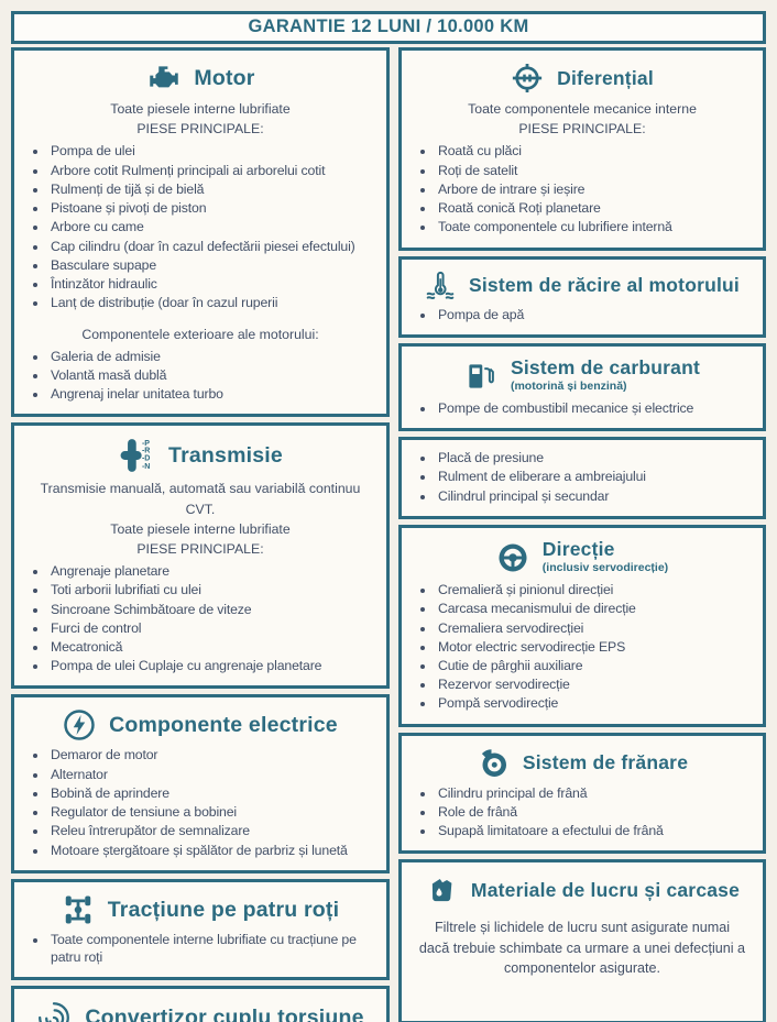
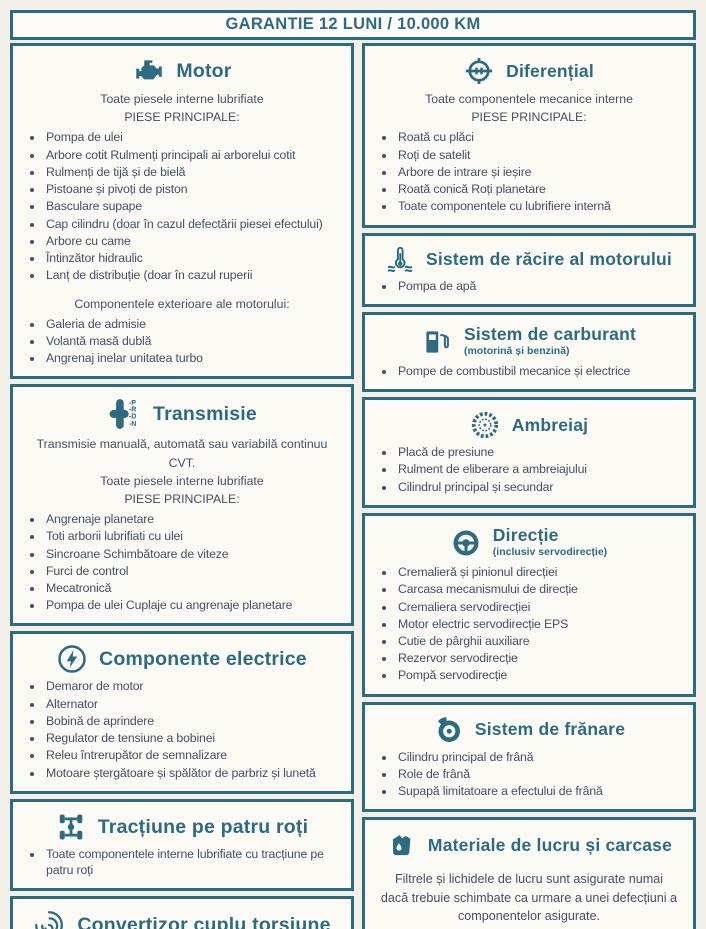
  GARANTIE 12 LUNI / 10.000 KM
  Motor
  Toate piesele interne lubrifiate
  PIESE PRINCIPALE:
  Pompa de ulei
  Arbore cotit Rulmenți principali ai arborelui cotit
  Rulmenți de tijă și de bielă
  Pistoane și pivoți de piston
- Arbore cu came
+ Basculare supape
  Cap cilindru (doar în cazul defectării piesei efectului)
- Basculare supape
+ Arbore cu came
  Întinzător hidraulic
  Lanț de distribuție (doar în cazul ruperii
  Componentele exterioare ale motorului:
  Galeria de admisie
  Volantă masă dublă
  Angrenaj inelar unitatea turbo
  -P
  -R
  -D
  -N
  Transmisie
  Transmisie manuală, automată sau variabilă continuu
  CVT.
  Toate piesele interne lubrifiate
  PIESE PRINCIPALE:
  Angrenaje planetare
  Toti arborii lubrifiati cu ulei
  Sincroane Schimbătoare de viteze
  Furci de control
  Mecatronică
  Pompa de ulei Cuplaje cu angrenaje planetare
  Componente electrice
  Demaror de motor
  Alternator
  Bobină de aprindere
  Regulator de tensiune a bobinei
  Releu întrerupător de semnalizare
  Motoare ștergătoare și spălător de parbriz și lunetă
  Tracțiune pe patru roți
  Toate componentele interne lubrifiate cu tracțiune pe patru roți
  Convertizor cuplu torsiune
  Diferențial
  Toate componentele mecanice interne
  PIESE PRINCIPALE:
  Roată cu plăci
  Roți de satelit
  Arbore de intrare și ieșire
  Roată conică Roți planetare
  Toate componentele cu lubrifiere internă
  Sistem de răcire al motorului
  Pompa de apă
  Sistem de carburant
  (motorină și benzină)
  Pompe de combustibil mecanice și electrice
+ Ambreiaj
  Placă de presiune
  Rulment de eliberare a ambreiajului
  Cilindrul principal și secundar
  Direcție
  (inclusiv servodirecție)
  Cremalieră și pinionul direcției
  Carcasa mecanismului de direcție
  Cremaliera servodirecției
  Motor electric servodirecție EPS
  Cutie de pârghii auxiliare
  Rezervor servodirecție
  Pompă servodirecție
  Sistem de frănare
  Cilindru principal de frână
  Role de frână
  Supapă limitatoare a efectului de frână
  Materiale de lucru și carcase
  Filtrele și lichidele de lucru sunt asigurate numai dacă trebuie schimbate ca urmare a unei defecțiuni a componentelor asigurate.
